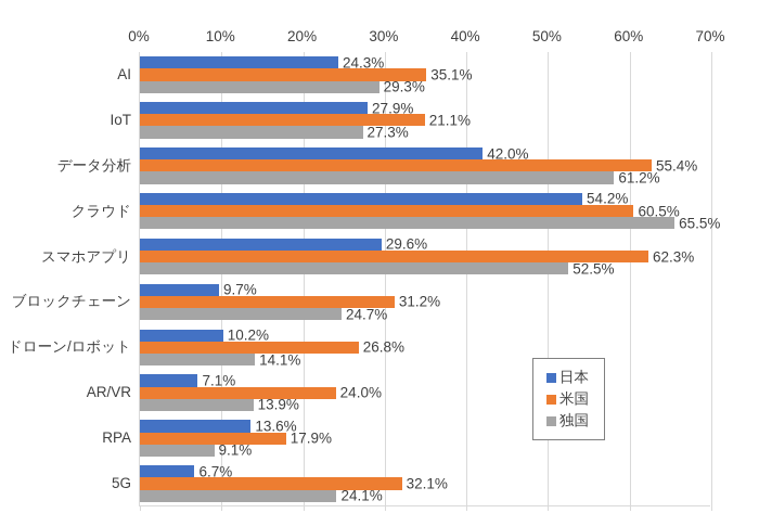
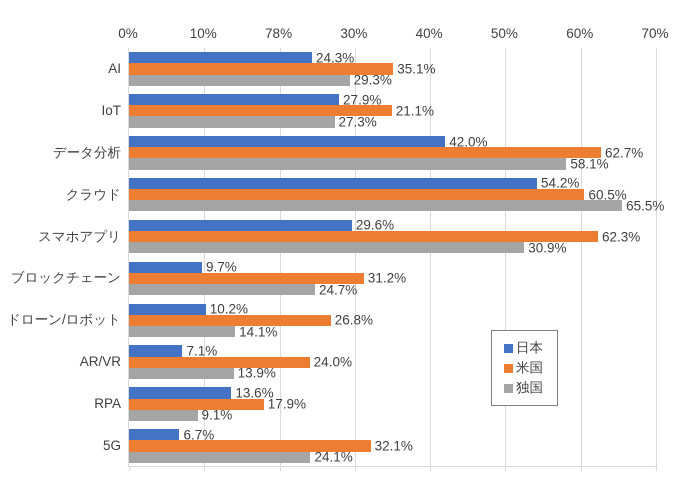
  0%
  10%
- 20%
+ 78%
  30%
  40%
  50%
  60%
  70%
  AI
  24.3%
  35.1%
  29.3%
  IoT
  27.9%
  21.1%
  27.3%
  データ分析
  42.0%
- 55.4%
+ 62.7%
- 61.2%
+ 58.1%
  クラウド
  54.2%
  60.5%
  65.5%
  スマホアプリ
  29.6%
  62.3%
- 52.5%
+ 30.9%
  ブロックチェーン
  9.7%
  31.2%
  24.7%
  ドローン/ロボット
  10.2%
  26.8%
  14.1%
  AR/VR
  7.1%
  24.0%
  13.9%
  RPA
  13.6%
  17.9%
  9.1%
  5G
  6.7%
  32.1%
  24.1%
  日本
  米国
  独国
